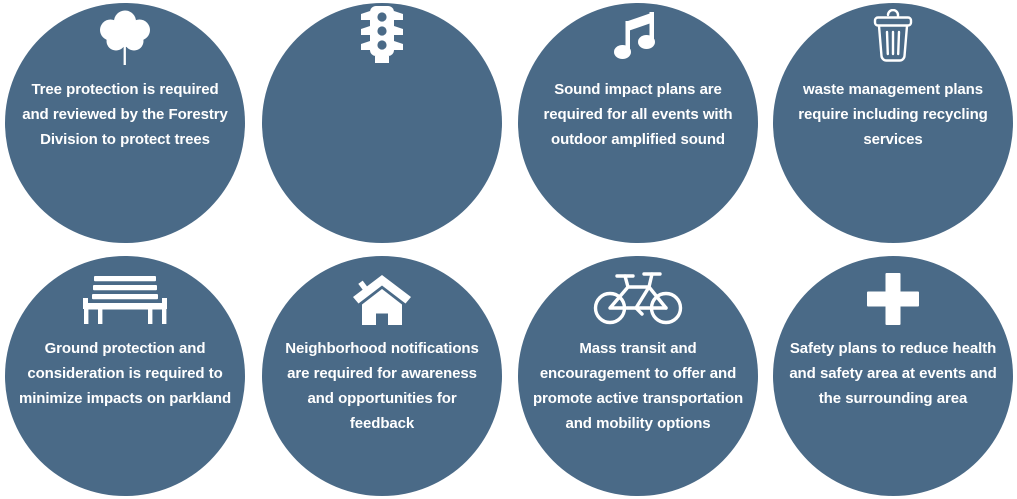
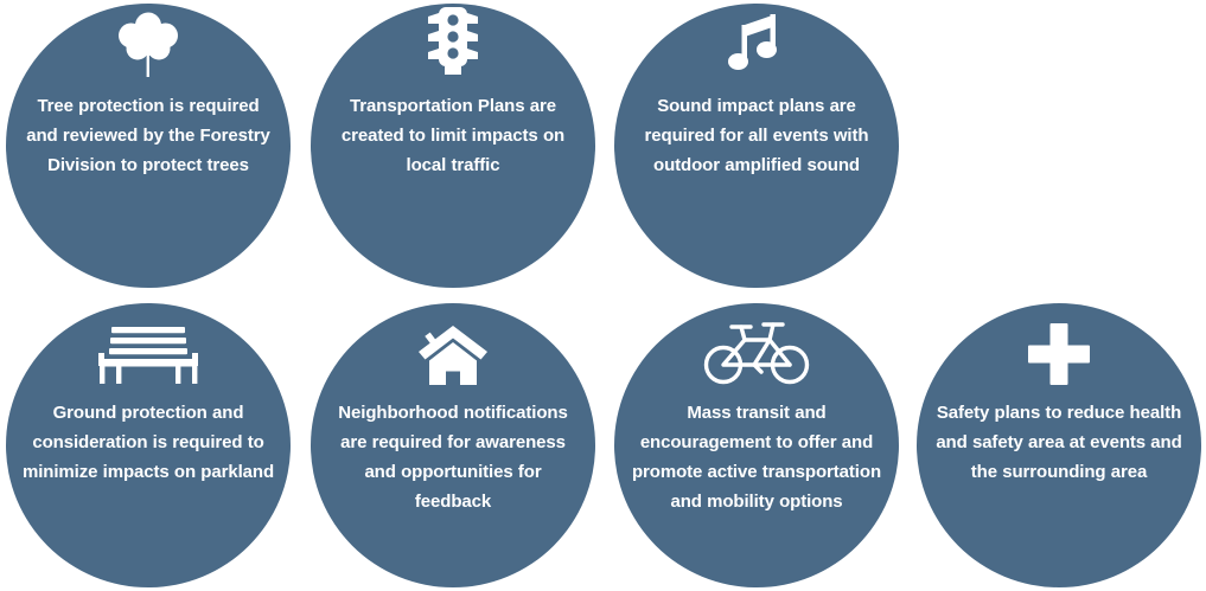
  Tree protection is required and reviewed by the Forestry Division to protect trees
+ Transportation Plans are created to limit impacts on local traffic
  Sound impact plans are required for all events with outdoor amplified sound
- waste management plans require including recycling services
  Ground protection and consideration is required to minimize impacts on parkland
  Neighborhood notifications are required for awareness and opportunities for feedback
  Mass transit and encouragement to offer and promote active transportation and mobility options
  Safety plans to reduce health and safety area at events and the surrounding area
